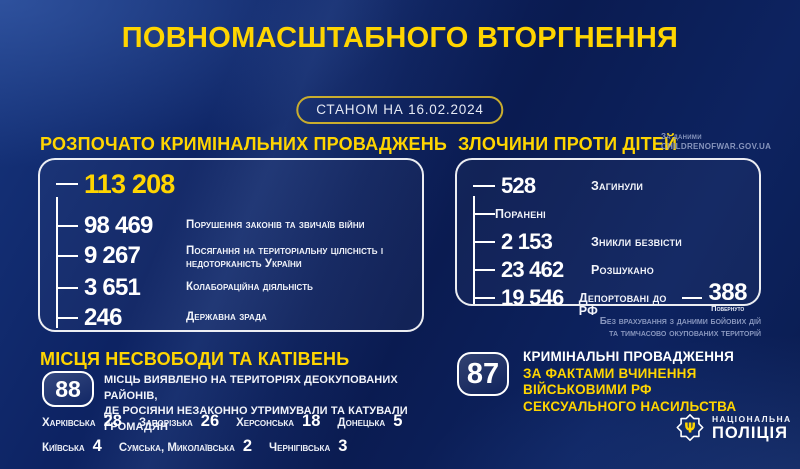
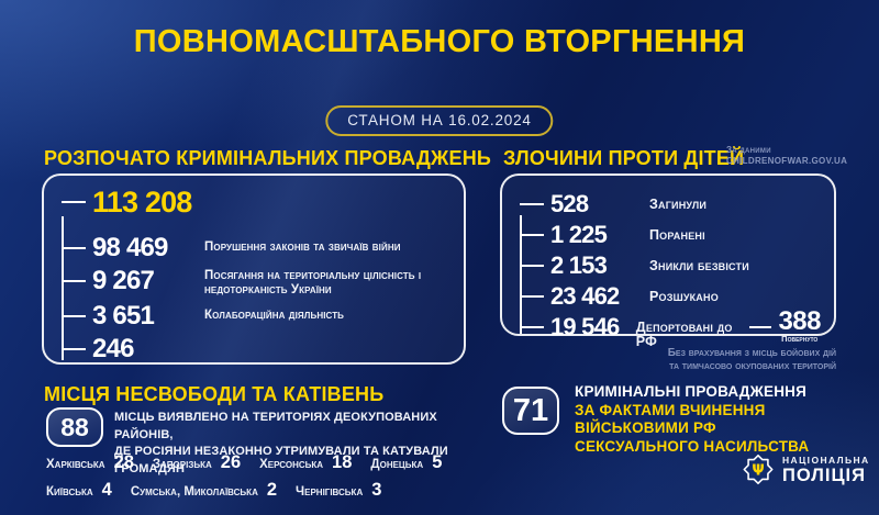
  ПОВНОМАСШТАБНОГО ВТОРГНЕННЯ
  СТАНОМ НА 16.02.2024
  РОЗПОЧАТО КРИМІНАЛЬНИХ ПРОВАДЖЕНЬ
  113 208
  98 469
  Порушення законів та звичаїв війни
  9 267
  Посягання на територіальну цілісність і недоторканість України
  3 651
  Колабораційна діяльність
  246
- Державна зрада
  ЗЛОЧИНИ ПРОТИ ДІТЕЙ
  За даними
  CHILDRENOFWAR.GOV.UA
  528
  Загинули
+ 1 225
  Поранені
  2 153
  Зникли безвісти
  23 462
  Розшукано
  19 546
  Депортовані до РФ
  388
  Повернуто
- Без врахування з даними бойових дій
+ Без врахування з місць бойових дій
  та тимчасово окупованих територій
  МІСЦЯ НЕСВОБОДИ ТА КАТІВЕНЬ
  88
  МІСЦЬ ВИЯВЛЕНО НА ТЕРИТОРІЯХ ДЕОКУПОВАНИХ РАЙОНІВ,
  ДЕ РОСІЯНИ НЕЗАКОННО УТРИМУВАЛИ ТА КАТУВАЛИ ГРОМАДЯН
  Харківська
  28
  Запорізька
  26
  Херсонська
  18
  Донецька
  5
  Київська
  4
  Сумська, Миколаївська
  2
  Чернігівська
  3
- 87
+ 71
  КРИМІНАЛЬНІ ПРОВАДЖЕННЯ
  ЗА ФАКТАМИ ВЧИНЕННЯ
  ВІЙСЬКОВИМИ РФ
  СЕКСУАЛЬНОГО НАСИЛЬСТВА
  Ψ
  НАЦІОНАЛЬНА
  ПОЛІЦІЯ
